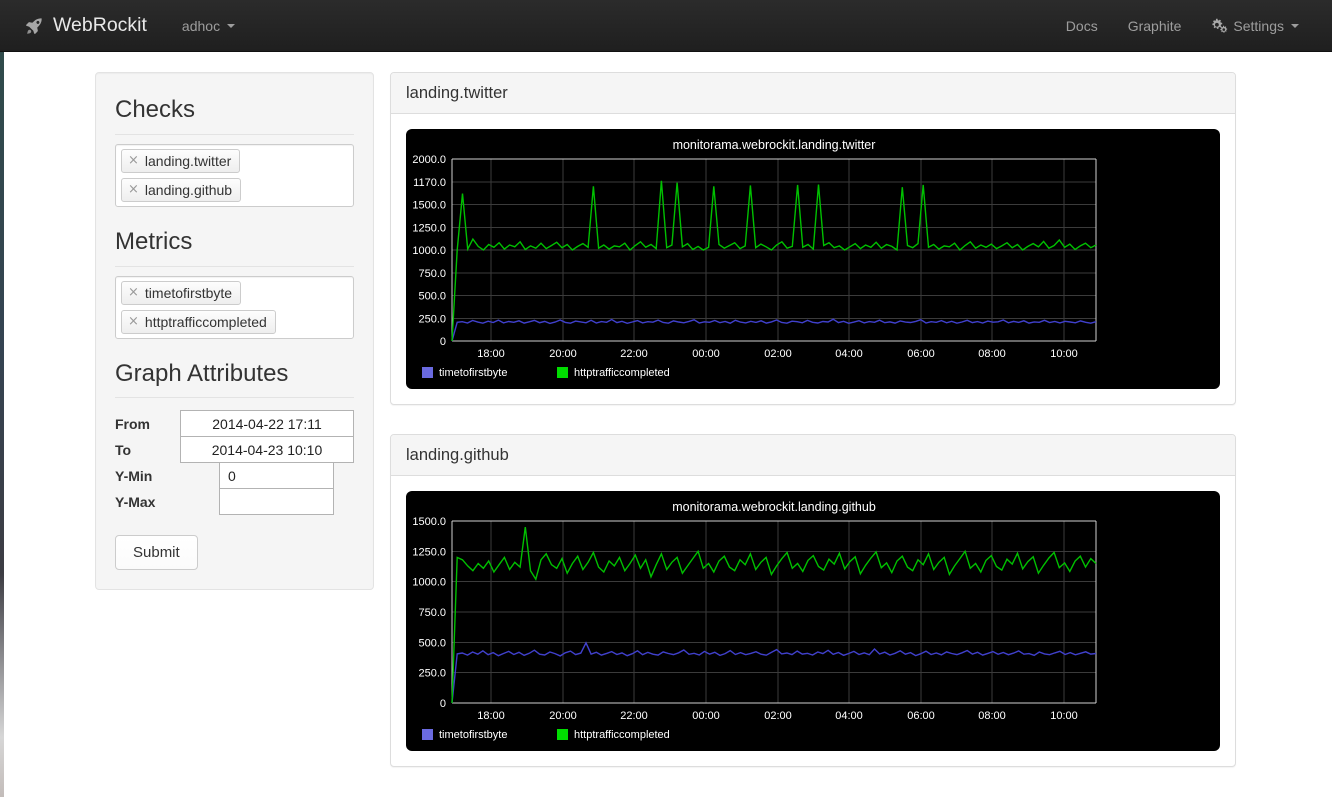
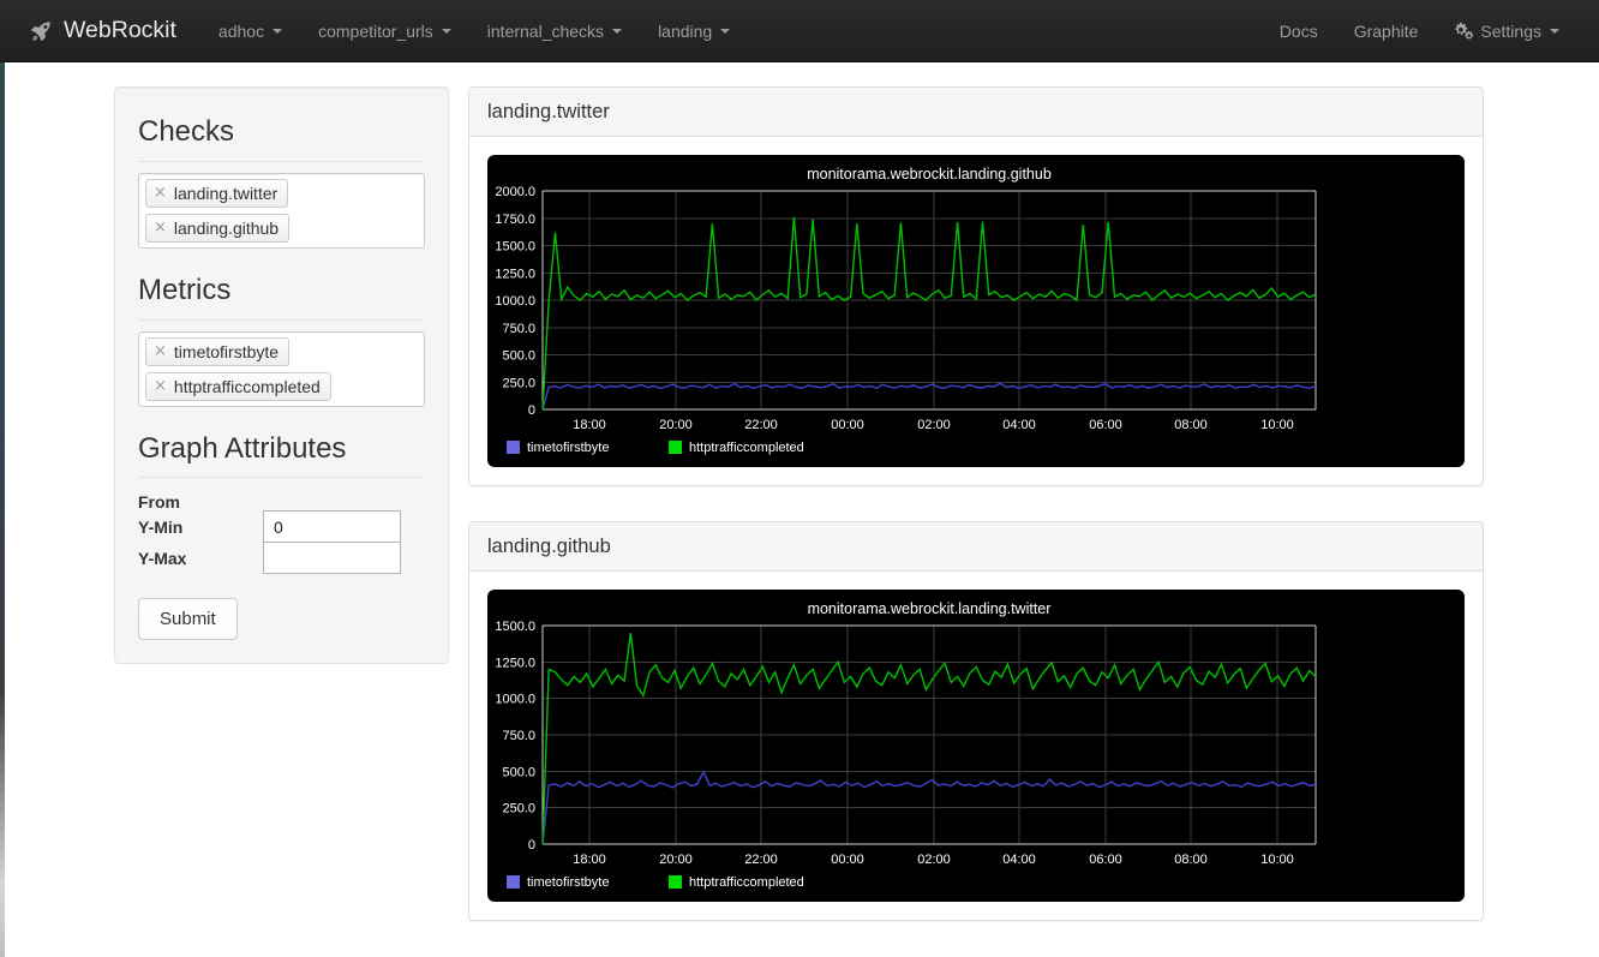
  WebRockit
  adhoc
+ competitor_urls
+ internal_checks
+ landing
  Docs
  Graphite
  Settings
  Checks
  ×
  landing.twitter
  ×
  landing.github
  Metrics
  ×
  timetofirstbyte
  ×
  httptrafficcompleted
  Graph Attributes
  From
- 2014-04-22 17:11
- To
- 2014-04-23 10:10
  Y-Min
  0
  Y-Max
  Submit
  landing.twitter
- monitorama.webrockit.landing.twitter
+ monitorama.webrockit.landing.github
  0
  250.0
  500.0
  750.0
  1000.0
  1250.0
  1500.0
- 1170.0
+ 1750.0
  2000.0
  18:00
  20:00
  22:00
  00:00
  02:00
  04:00
  06:00
  08:00
  10:00
  timetofirstbyte
  httptrafficcompleted
  landing.github
- monitorama.webrockit.landing.github
+ monitorama.webrockit.landing.twitter
  0
  250.0
  500.0
  750.0
  1000.0
  1250.0
  1500.0
  18:00
  20:00
  22:00
  00:00
  02:00
  04:00
  06:00
  08:00
  10:00
  timetofirstbyte
  httptrafficcompleted
